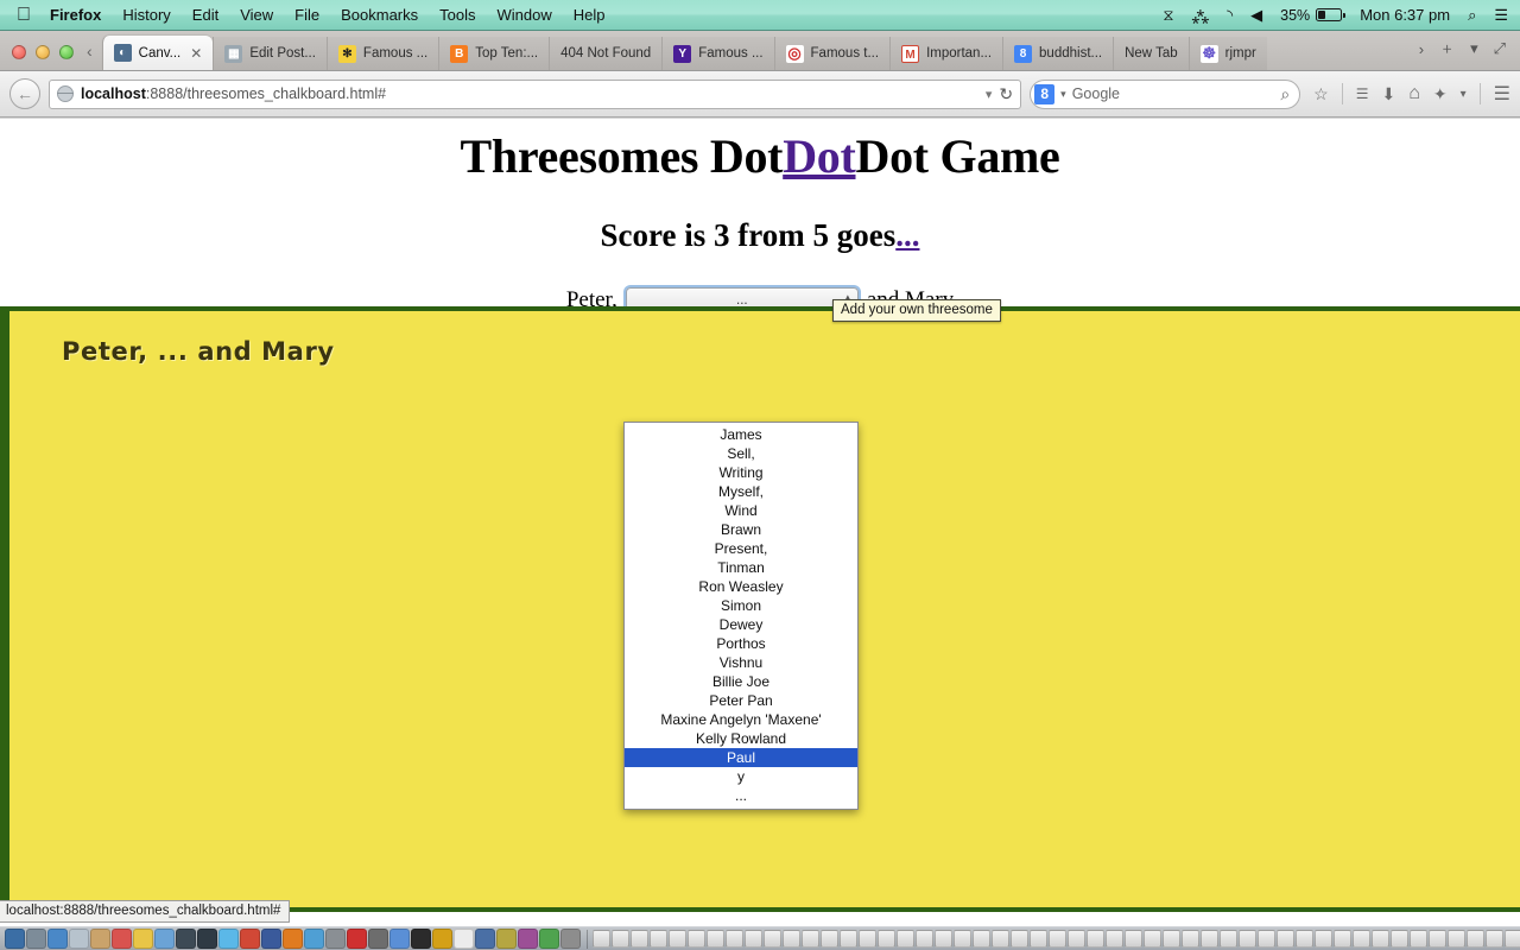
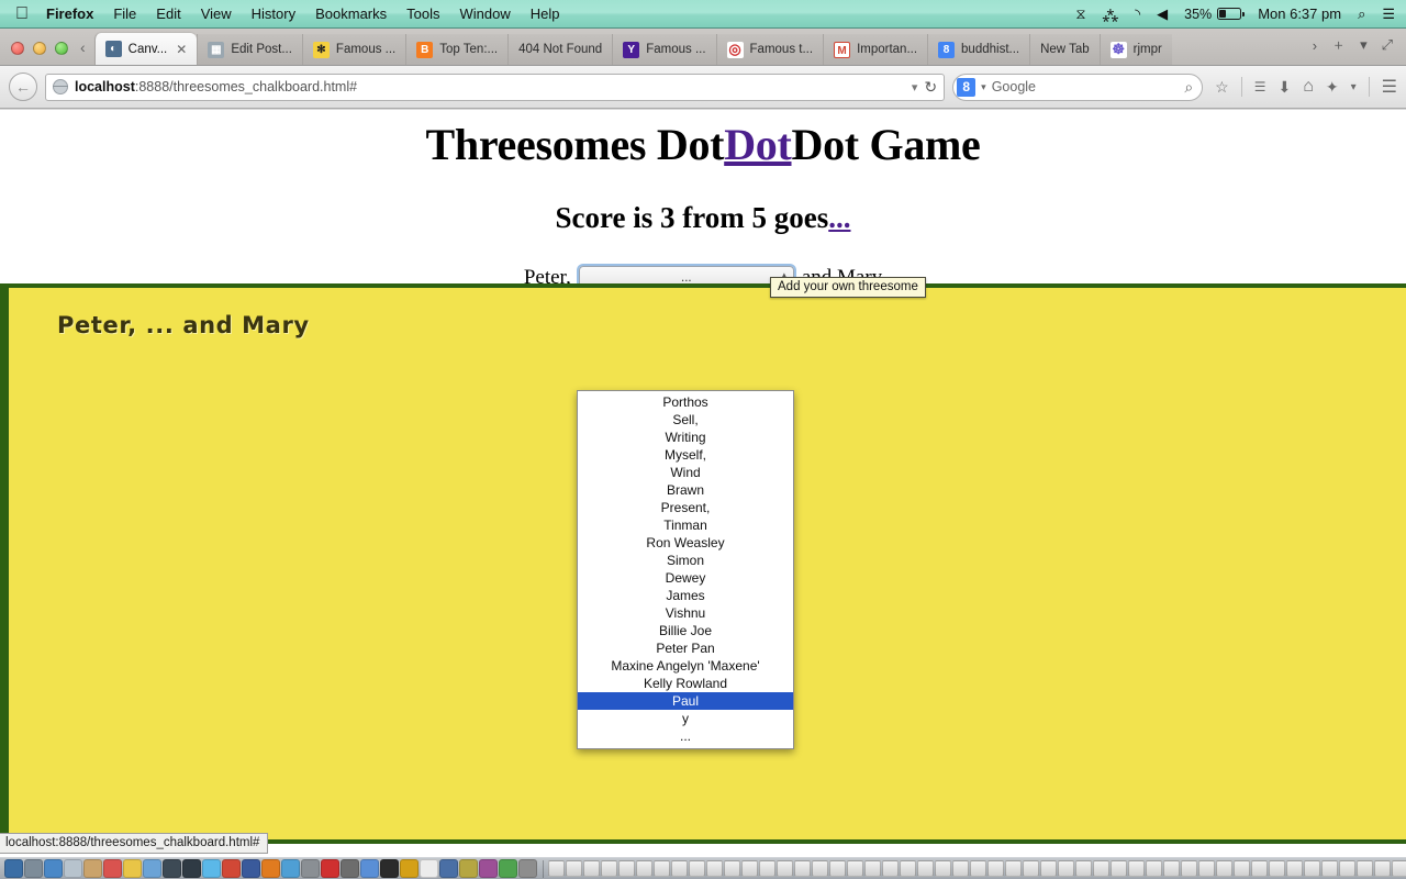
  
  Firefox
- History
+ File
  Edit
  View
- File
+ History
  Bookmarks
  Tools
  Window
  Help
  ⧖
  ⁂
  ◝
  ◀
  35%
  Mon 6:37 pm
  ⌕
  ☰
  ‹
  ◐
  Canv...
  ✕
  ▦
  Edit Post...
  ✻
  Famous ...
  B
  Top Ten:...
  404 Not Found
  Y
  Famous ...
  ◎
  Famous t...
  M
  Importan...
  8
  buddhist...
  New Tab
  ☸
  rjmpr
  ›
  ＋
  ▾
  ⤢
  ←
  localhost:8888/threesomes_chalkboard.html#
  ▾
  ↻
  8
  ▾
  Google
  ⌕
  ☆
  ☰
  ⬇
  ⌂
  ✦
  ▾
  ☰
  Threesomes DotDotDot Game
  Add your own threesome
  Score is 3 from 5 goes...
  Peter,
  ...
  ▴
  Peter, ... and Mary
- James
+ Porthos
  Sell,
  Writing
  Myself,
  Wind
  Brawn
  Present,
  Tinman
  Ron Weasley
  Simon
  Dewey
- Porthos
+ James
  Vishnu
  Billie Joe
  Peter Pan
  Maxine Angelyn 'Maxene'
  Kelly Rowland
  Paul
  y
  ...
  localhost:8888/threesomes_chalkboard.html#
